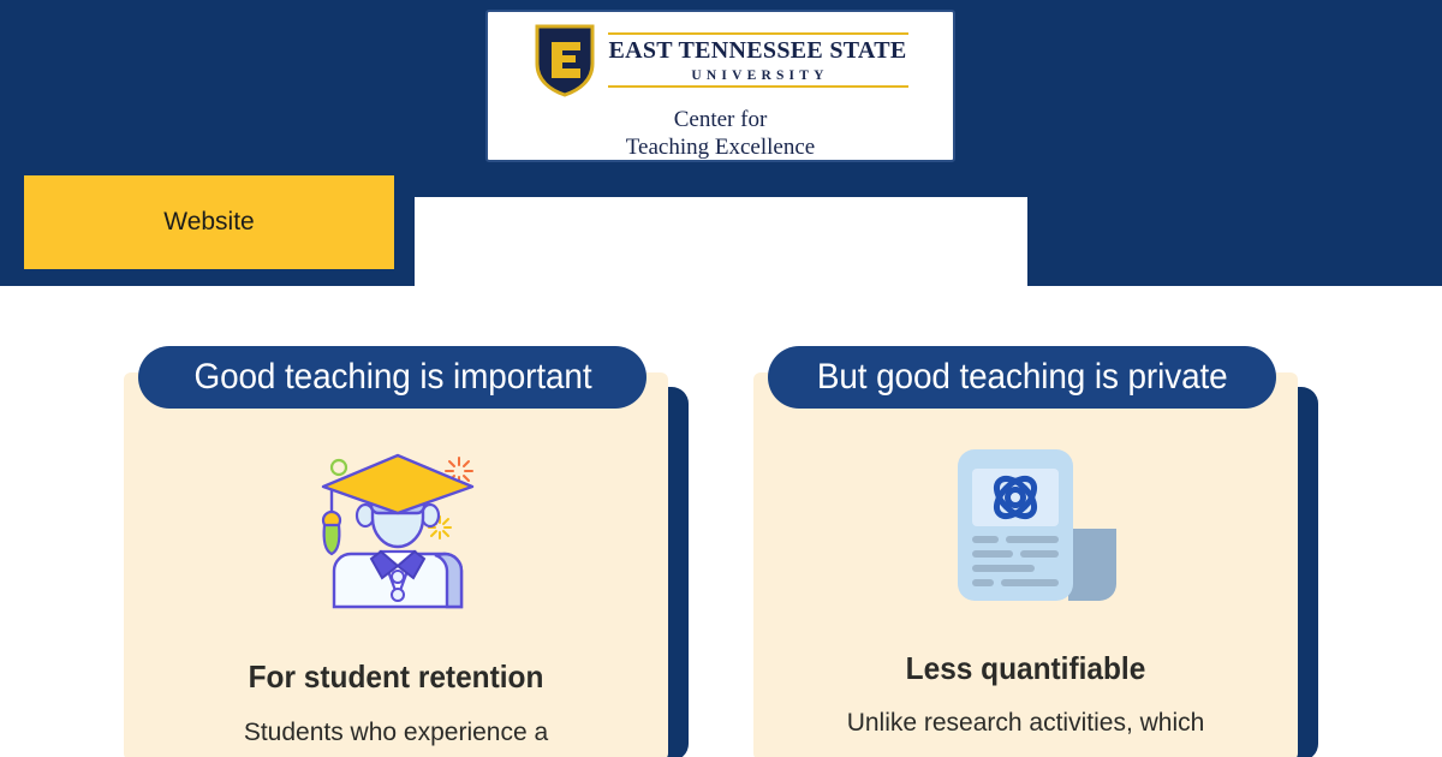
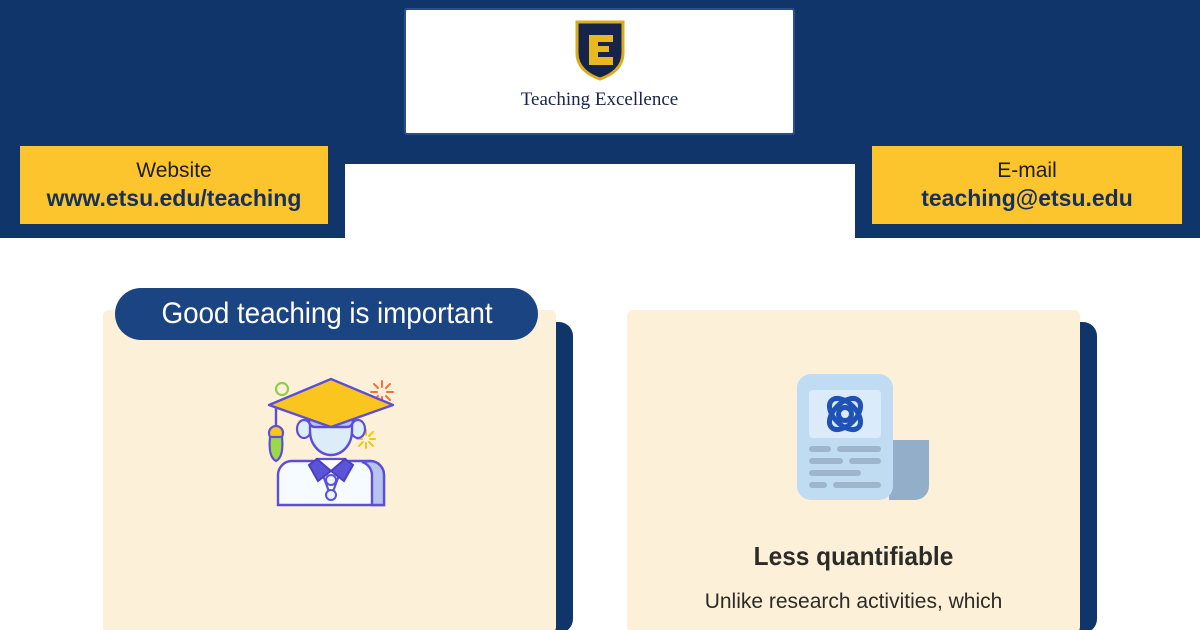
- EAST TENNESSEE STATE
- UNIVERSITY
- Center for
  Teaching Excellence
  Website
+ www.etsu.edu/teaching
+ E-mail
+ teaching@etsu.edu
  Good teaching is important
- For student retention
- Students who experience a
- But good teaching is private
  Less quantifiable
  Unlike research activities, which
